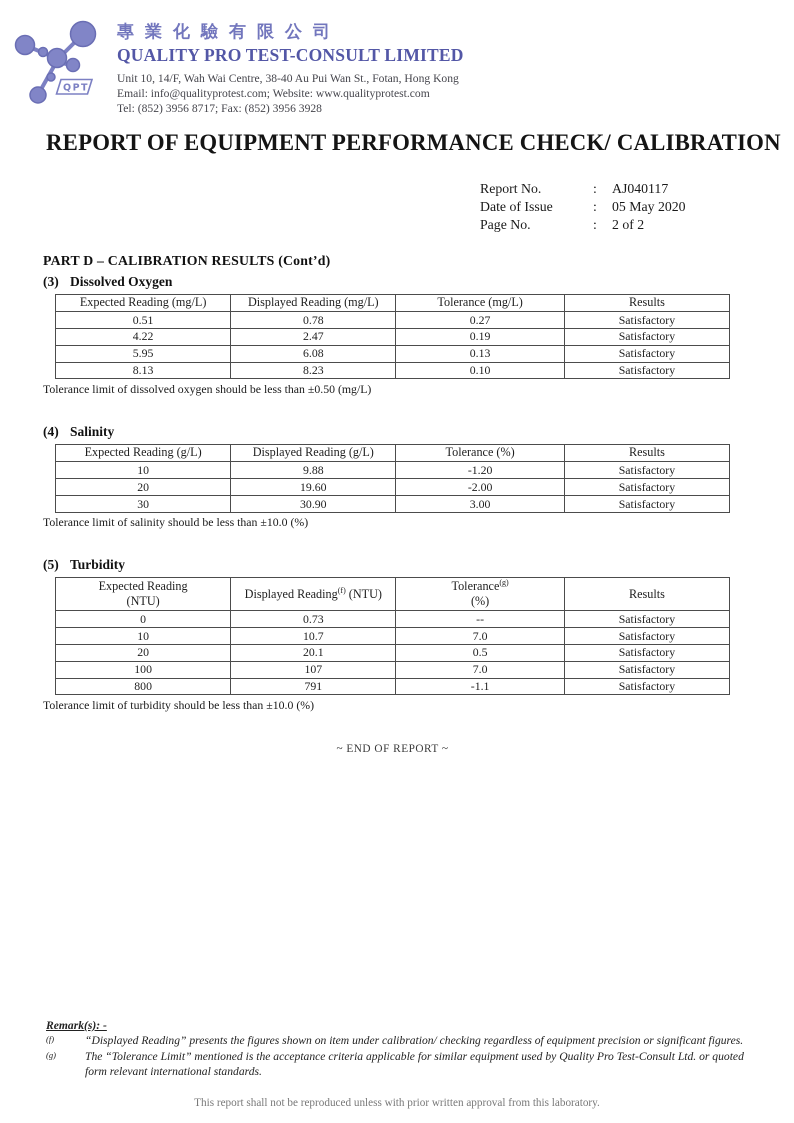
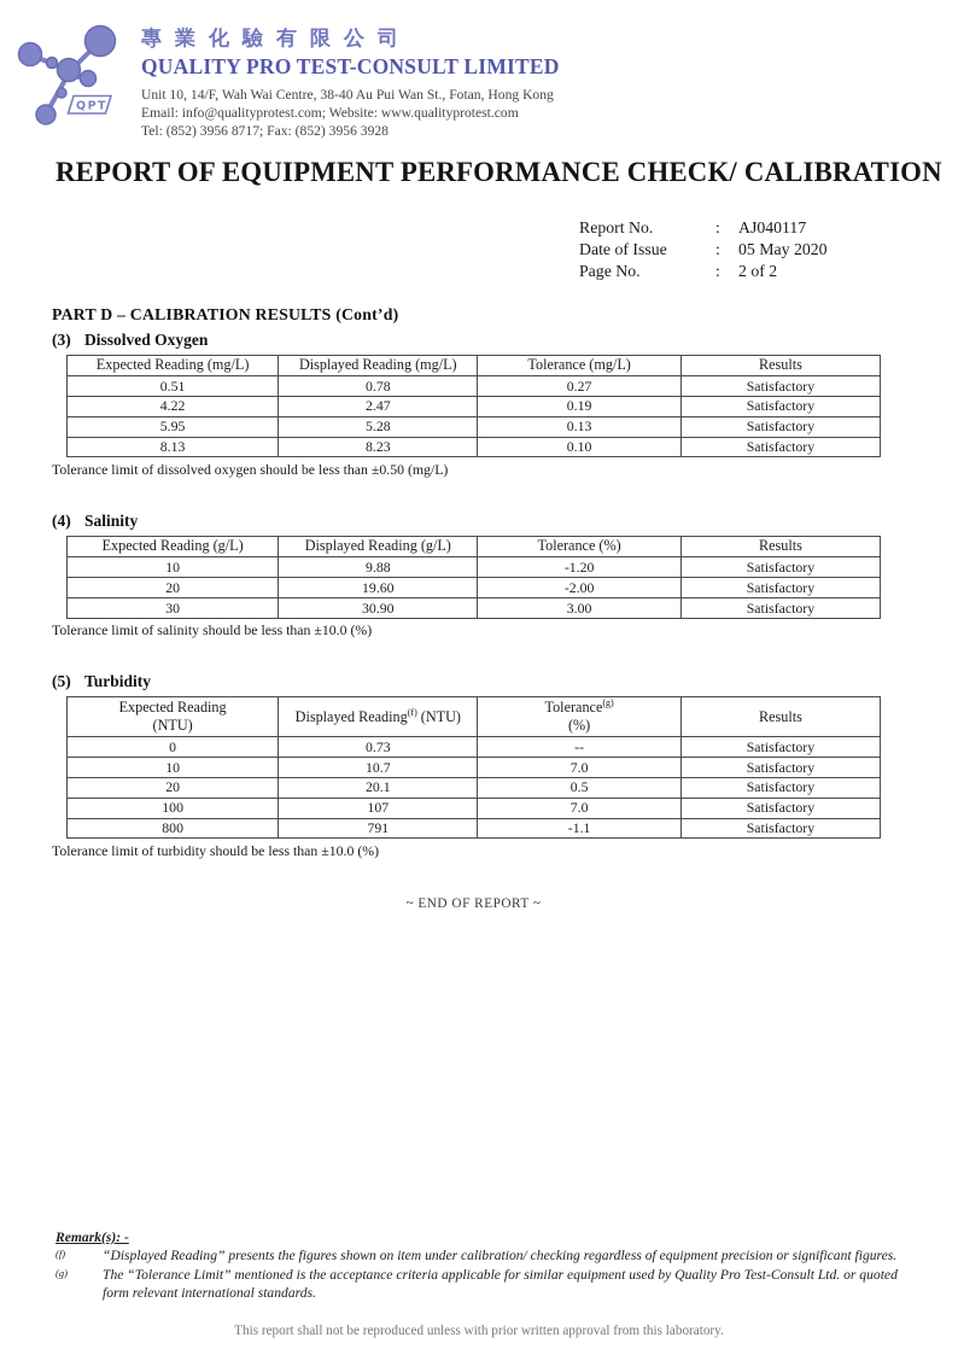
  QPT
  專業化驗有限公司
  QUALITY PRO TEST-CONSULT LIMITED
  Unit 10, 14/F, Wah Wai Centre, 38-40 Au Pui Wan St., Fotan, Hong Kong
  Email: info@qualityprotest.com; Website: www.qualityprotest.com
  Tel: (852) 3956 8717; Fax: (852) 3956 3928
  REPORT OF EQUIPMENT PERFORMANCE CHECK/ CALIBRATION
  Report No.
  :
  AJ040117
  Date of Issue
  :
  05 May 2020
  Page No.
  :
  2 of 2
  PART D – CALIBRATION RESULTS (Cont’d)
  (3) Dissolved Oxygen
  Expected Reading (mg/L)	Displayed Reading (mg/L)	Tolerance (mg/L)	Results
  0.51	0.78	0.27	Satisfactory
  4.22	2.47	0.19	Satisfactory
- 5.95	6.08	0.13	Satisfactory
+ 5.95	5.28	0.13	Satisfactory
  8.13	8.23	0.10	Satisfactory
  Tolerance limit of dissolved oxygen should be less than ±0.50 (mg/L)
  (4) Salinity
  Expected Reading (g/L)	Displayed Reading (g/L)	Tolerance (%)	Results
  10	9.88	-1.20	Satisfactory
  20	19.60	-2.00	Satisfactory
  30	30.90	3.00	Satisfactory
  Tolerance limit of salinity should be less than ±10.0 (%)
  (5) Turbidity
  Expected Reading(NTU)	Displayed Reading(f) (NTU)	Tolerance(g)(%)	Results
  0	0.73	--	Satisfactory
  10	10.7	7.0	Satisfactory
  20	20.1	0.5	Satisfactory
  100	107	7.0	Satisfactory
  800	791	-1.1	Satisfactory
  Tolerance limit of turbidity should be less than ±10.0 (%)
  ~ END OF REPORT ~
  Remark(s): -
  (f)
  “Displayed Reading” presents the figures shown on item under calibration/ checking regardless of equipment precision or significant figures.
  (g)
  The “Tolerance Limit” mentioned is the acceptance criteria applicable for similar equipment used by Quality Pro Test-Consult Ltd. or quoted form relevant international standards.
  This report shall not be reproduced unless with prior written approval from this laboratory.
